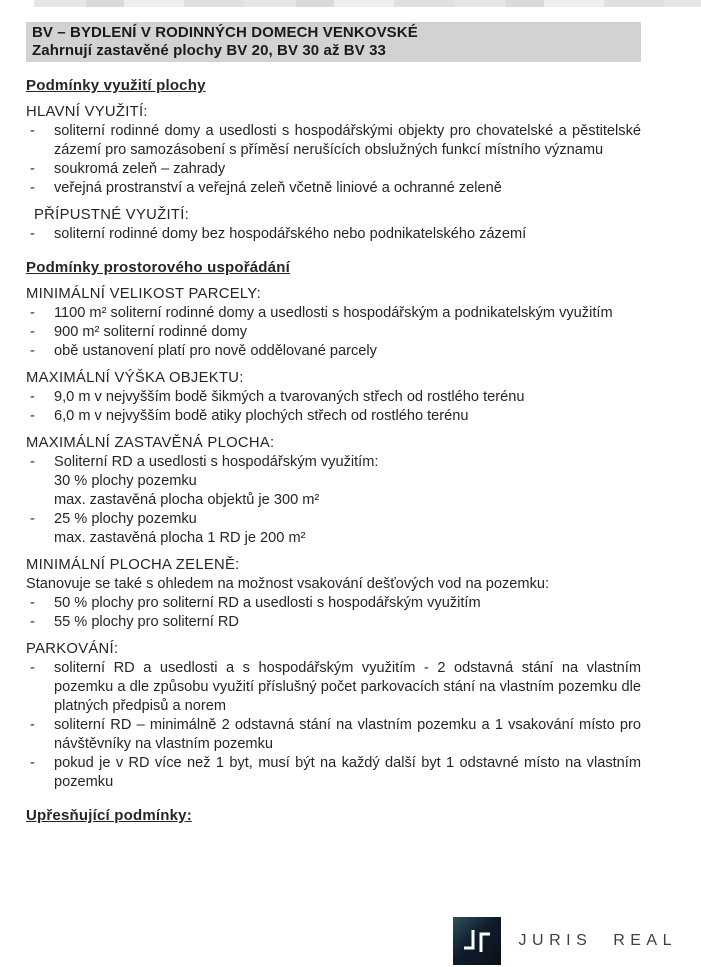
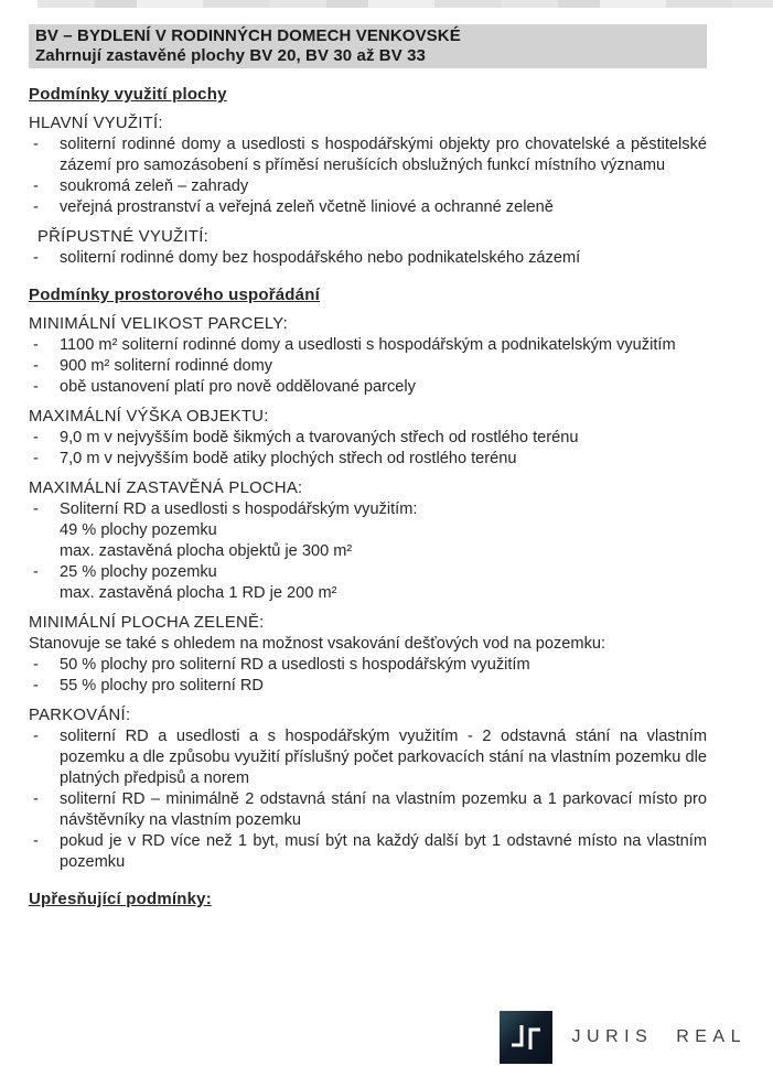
  BV – BYDLENÍ V RODINNÝCH DOMECH VENKOVSKÉ
  Zahrnují zastavěné plochy BV 20, BV 30 až BV 33
  Podmínky využití plochy
  HLAVNÍ VYUŽITÍ:
  soliterní rodinné domy a usedlosti s hospodářskými objekty pro chovatelské a pěstitelské zázemí pro samozásobení s příměsí nerušících obslužných funkcí místního významu
  soukromá zeleň – zahrady
  veřejná prostranství a veřejná zeleň včetně liniové a ochranné zeleně
  PŘÍPUSTNÉ VYUŽITÍ:
  soliterní rodinné domy bez hospodářského nebo podnikatelského zázemí
  Podmínky prostorového uspořádání
  MINIMÁLNÍ VELIKOST PARCELY:
  1100 m² soliterní rodinné domy a usedlosti s hospodářským a podnikatelským využitím
  900 m² soliterní rodinné domy
  obě ustanovení platí pro nově oddělované parcely
  MAXIMÁLNÍ VÝŠKA OBJEKTU:
  9,0 m v nejvyšším bodě šikmých a tvarovaných střech od rostlého terénu
- 6,0 m v nejvyšším bodě atiky plochých střech od rostlého terénu
+ 7,0 m v nejvyšším bodě atiky plochých střech od rostlého terénu
  MAXIMÁLNÍ ZASTAVĚNÁ PLOCHA:
  Soliterní RD a usedlosti s hospodářským využitím:
- 30 % plochy pozemku
+ 49 % plochy pozemku
  max. zastavěná plocha objektů je 300 m²
  25 % plochy pozemku
  max. zastavěná plocha 1 RD je 200 m²
  MINIMÁLNÍ PLOCHA ZELENĚ:
  Stanovuje se také s ohledem na možnost vsakování dešťových vod na pozemku:
  50 % plochy pro soliterní RD a usedlosti s hospodářským využitím
  55 % plochy pro soliterní RD
  PARKOVÁNÍ:
  soliterní RD a usedlosti a s hospodářským využitím - 2 odstavná stání na vlastním pozemku a dle způsobu využití příslušný počet parkovacích stání na vlastním pozemku dle platných předpisů a norem
- soliterní RD – minimálně 2 odstavná stání na vlastním pozemku a 1 vsakování místo pro návštěvníky na vlastním pozemku
+ soliterní RD – minimálně 2 odstavná stání na vlastním pozemku a 1 parkovací místo pro návštěvníky na vlastním pozemku
  pokud je v RD více než 1 byt, musí být na každý další byt 1 odstavné místo na vlastním pozemku
  Upřesňující podmínky:
  JURIS REAL
